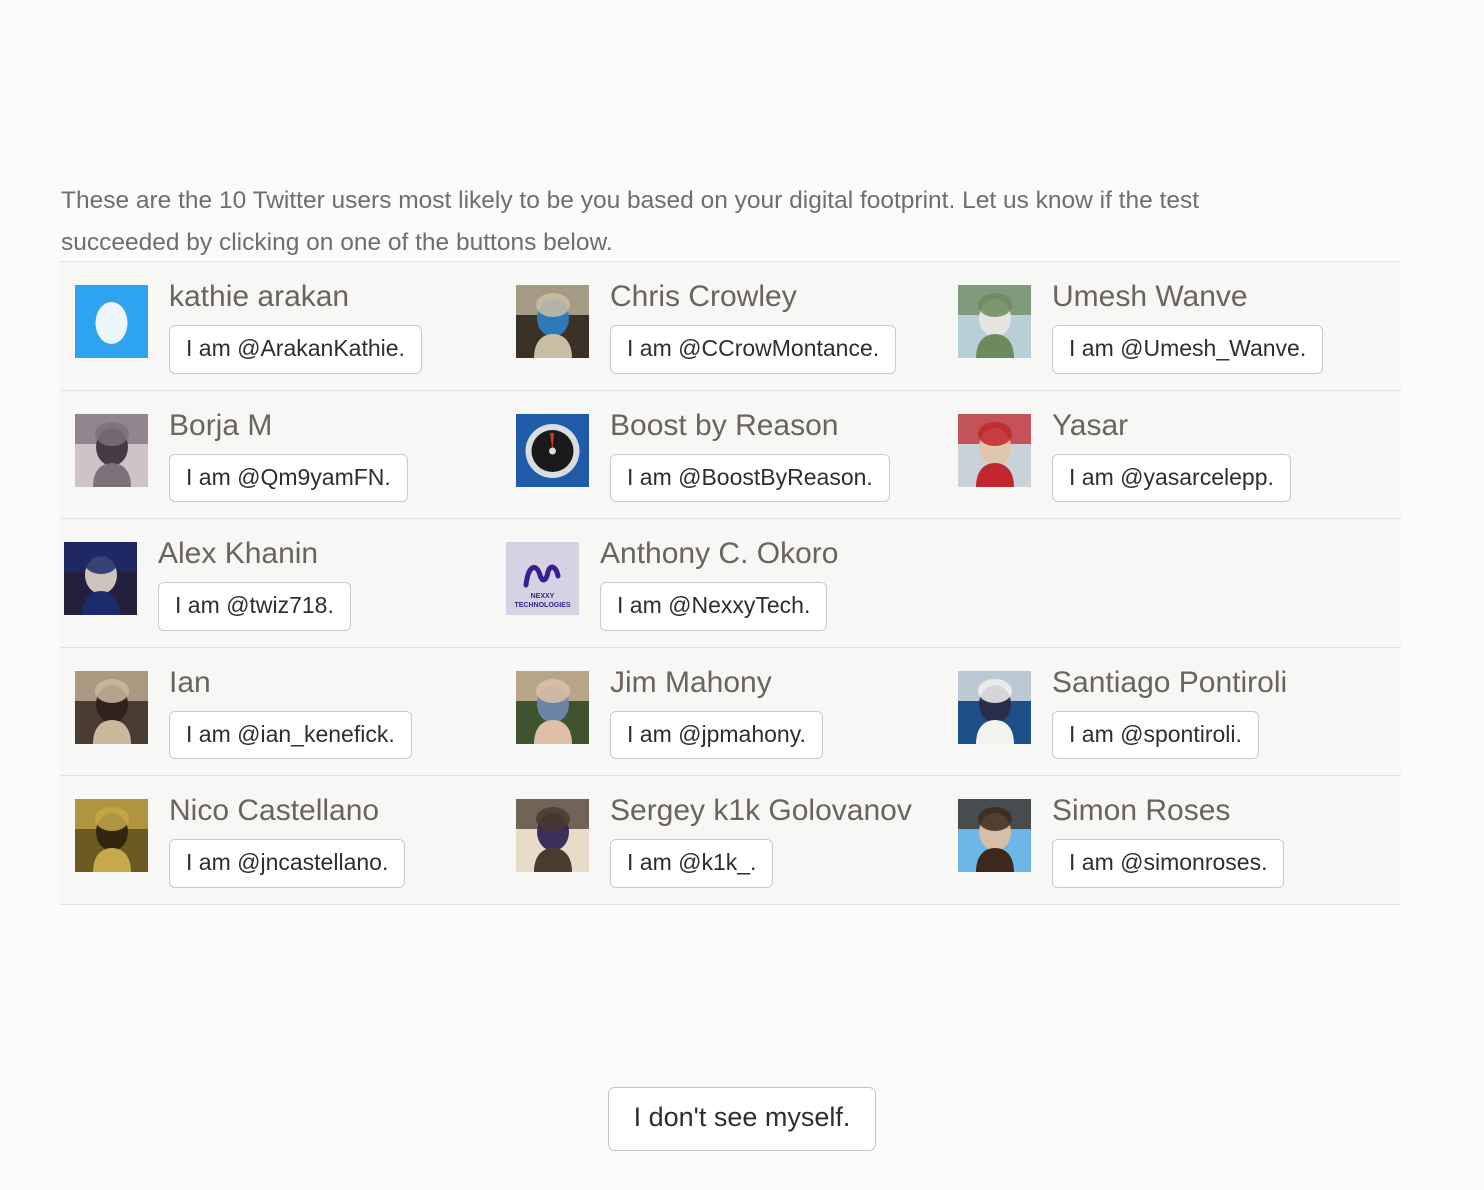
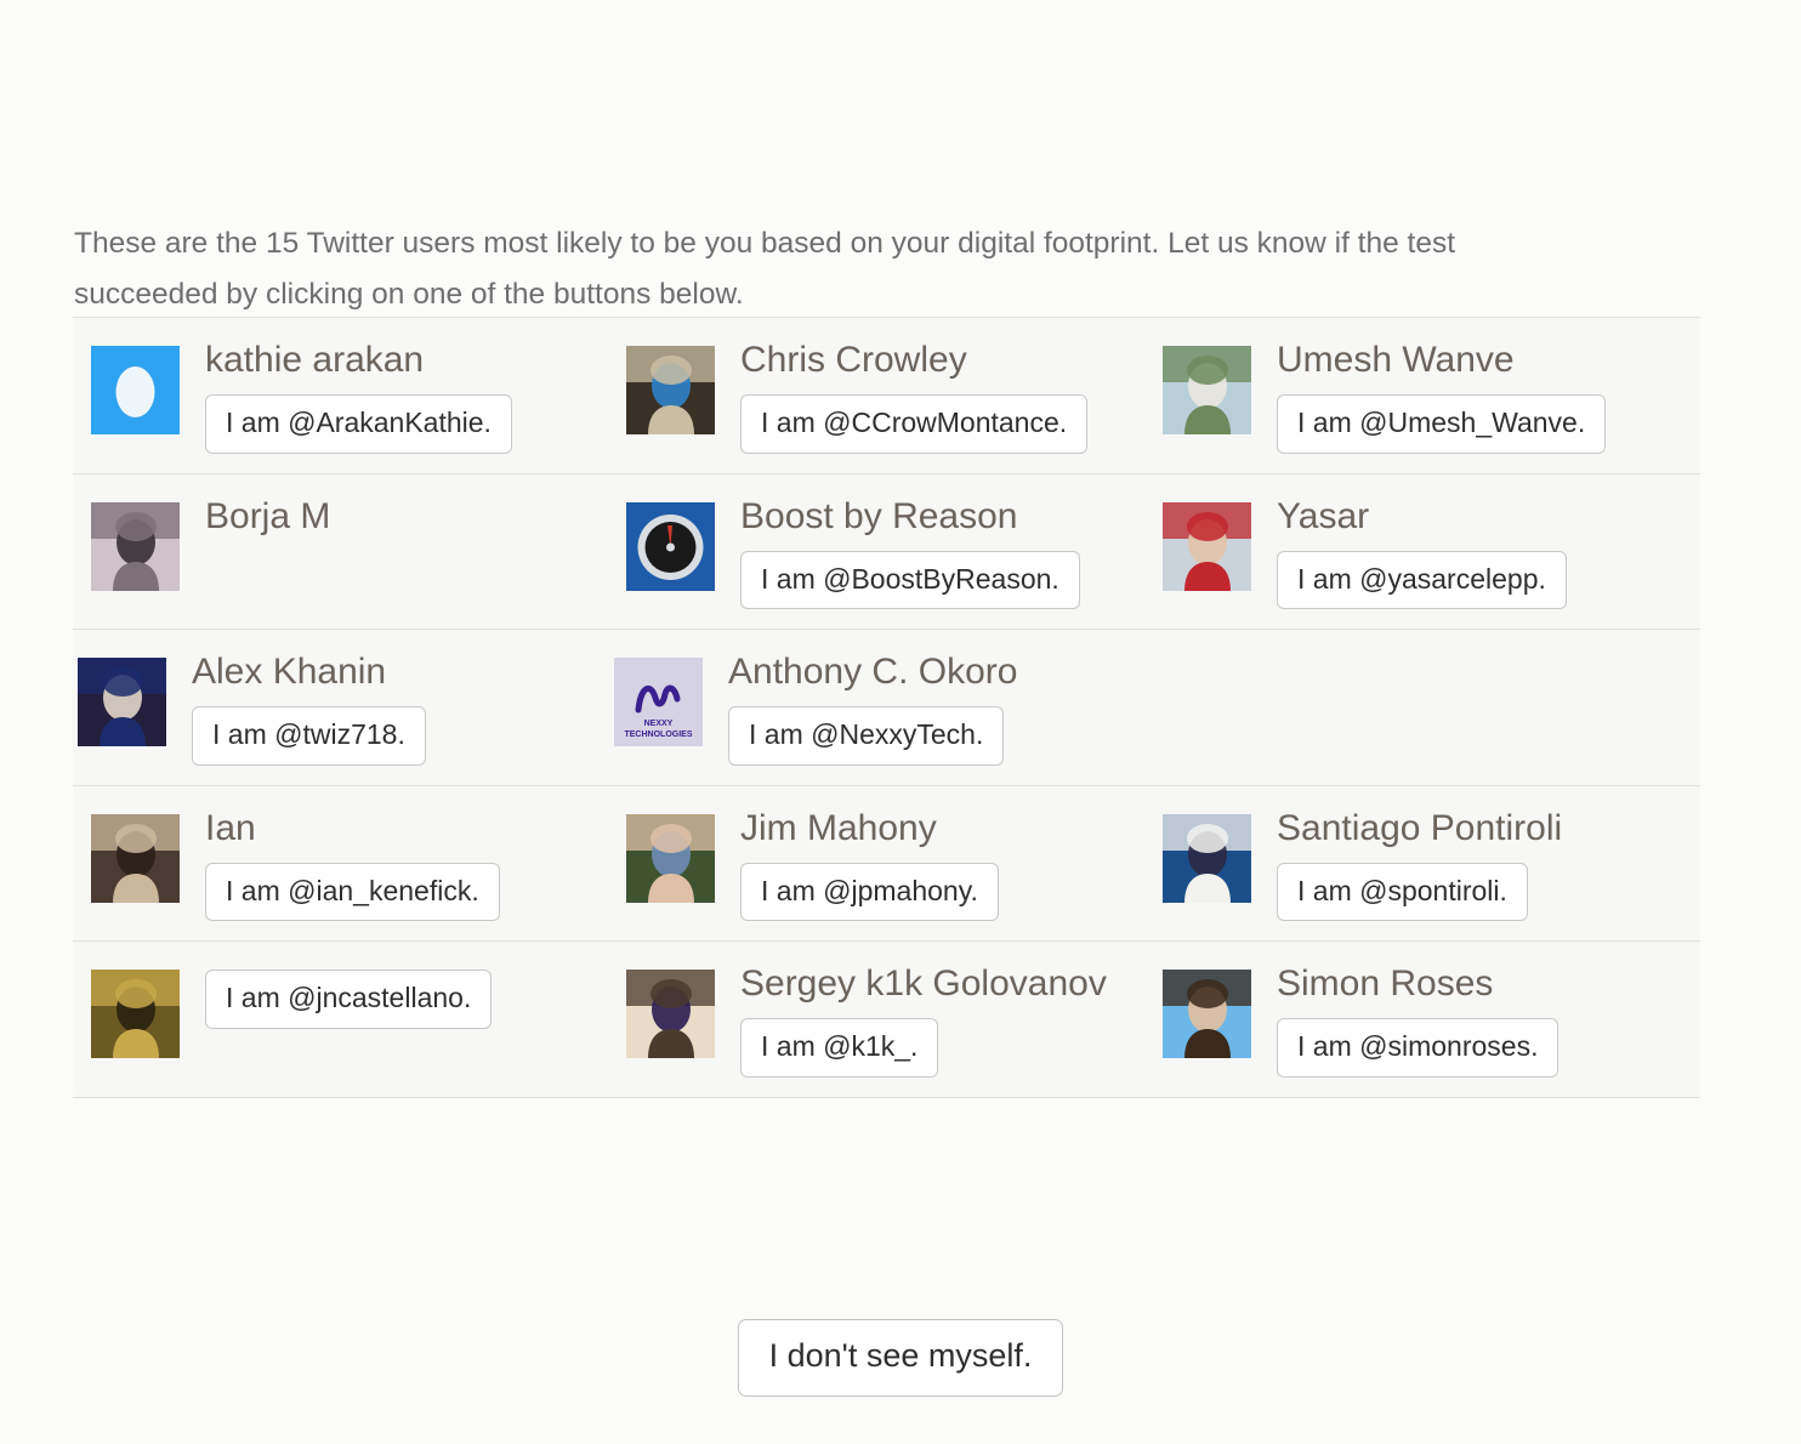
- These are the 10 Twitter users most likely to be you based on your digital footprint. Let us know if the test succeeded by clicking on one of the buttons below.
+ These are the 15 Twitter users most likely to be you based on your digital footprint. Let us know if the test succeeded by clicking on one of the buttons below.
  kathie arakan
  I am @ArakanKathie.
  Chris Crowley
  I am @CCrowMontance.
  Umesh Wanve
  I am @Umesh_Wanve.
  Borja M
- I am @Qm9yamFN.
  Boost by Reason
  I am @BoostByReason.
  Yasar
  I am @yasarcelepp.
  Alex Khanin
  I am @twiz718.
  Anthony C. Okoro
  I am @NexxyTech.
  Ian
  I am @ian_kenefick.
  Jim Mahony
  I am @jpmahony.
  Santiago Pontiroli
  I am @spontiroli.
- Nico Castellano
  I am @jncastellano.
  Sergey k1k Golovanov
  I am @k1k_.
  Simon Roses
  I am @simonroses.
  I don't see myself.
